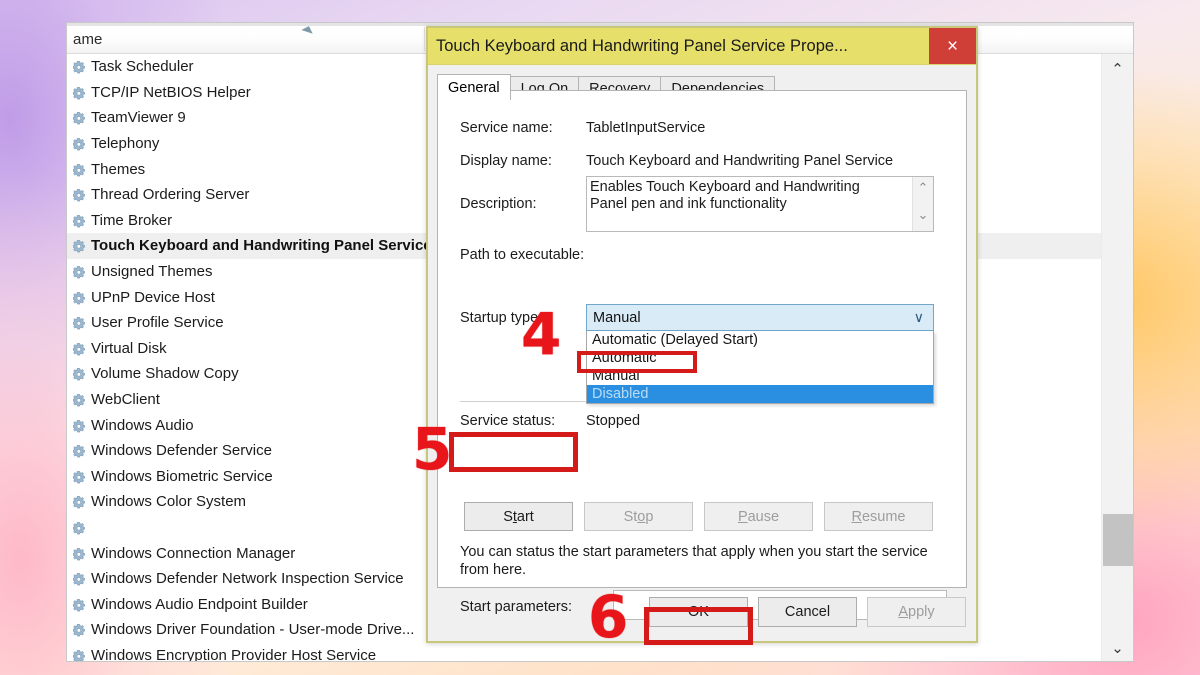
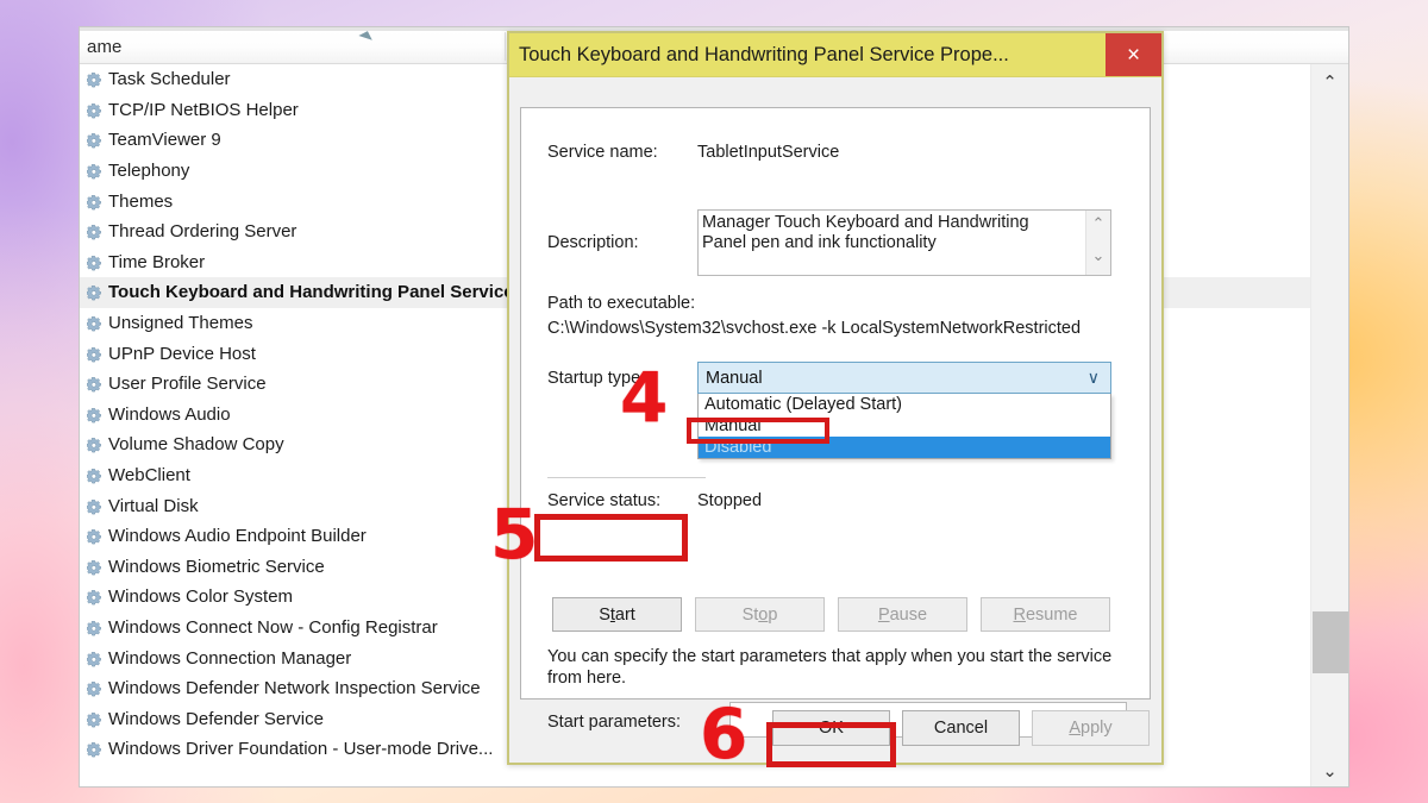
  ame
  Task Scheduler
  TCP/IP NetBIOS Helper
  TeamViewer 9
  Telephony
  Themes
  Thread Ordering Server
  Time Broker
  Touch Keyboard and Handwriting Panel Servic
  Unsigned Themes
  UPnP Device Host
  User Profile Service
- Virtual Disk
+ Windows Audio
  Volume Shadow Copy
  WebClient
- Windows Audio
+ Virtual Disk
- Windows Defender Service
+ Windows Audio Endpoint Builder
  Windows Biometric Service
  Windows Color System
+ Windows Connect Now - Config Registrar
  Windows Connection Manager
  Windows Defender Network Inspection Service
- Windows Audio Endpoint Builder
+ Windows Defender Service
  Windows Driver Foundation - User-mode Drive...
- Windows Encryption Provider Host Service
  ⌃
  ⌄
  Touch Keyboard and Handwriting Panel Service Prope...
  ×
- General
- Log On
- Recovery
- Dependencies
  Service name:
  TabletInputService
- Display name:
- Touch Keyboard and Handwriting Panel Service
  Description:
- Enables Touch Keyboard and Handwriting Panel pen and ink functionality
+ Manager Touch Keyboard and Handwriting Panel pen and ink functionality
  ⌃
  ⌄
  Path to executable:
+ C:\Windows\System32\svchost.exe -k LocalSystemNetworkRestricted
  Startup type:
  Manual
  ∨
  Automatic (Delayed Start)
- Automatic
  Manual
  Disabled
  Service status:
  Stopped
  Start
  Stop
  Pause
  Resume
- You can status the start parameters that apply when you start the service from here.
+ You can specify the start parameters that apply when you start the service from here.
  Start parameters:
  OK
  Cancel
  Apply
  4
  5
  6
